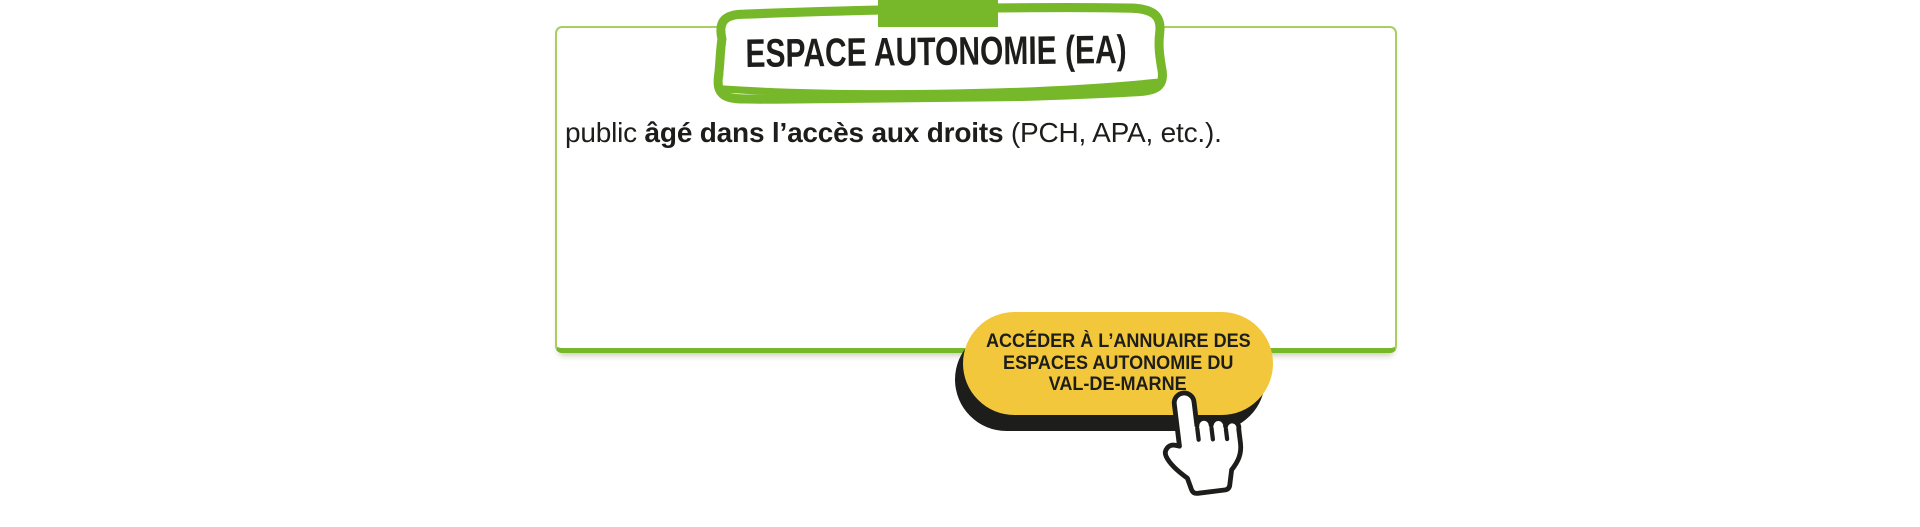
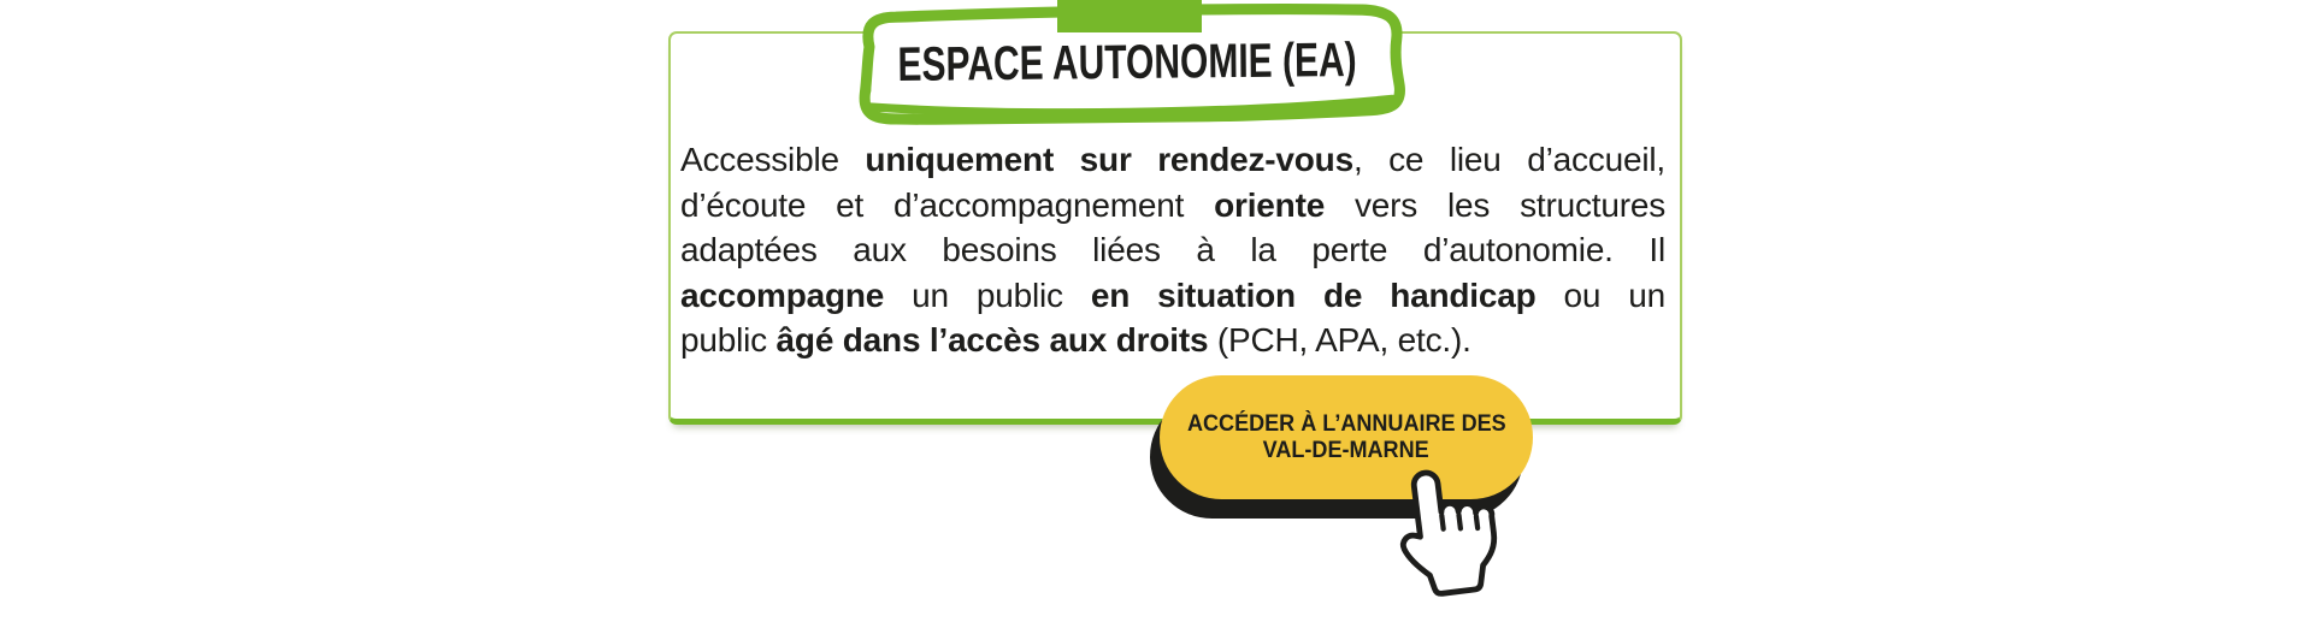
  ESPACE AUTONOMIE (EA)
+ Accessible uniquement sur rendez-vous, ce lieu d’accueil,
+ d’écoute et d’accompagnement oriente vers les structures
+ adaptées aux besoins liées à la perte d’autonomie. Il
+ accompagne un public en situation de handicap ou un
  public âgé dans l’accès aux droits (PCH, APA, etc.).
  ACCÉDER À L’ANNUAIRE DES
- ESPACES AUTONOMIE DU
  VAL-DE-MARNE
